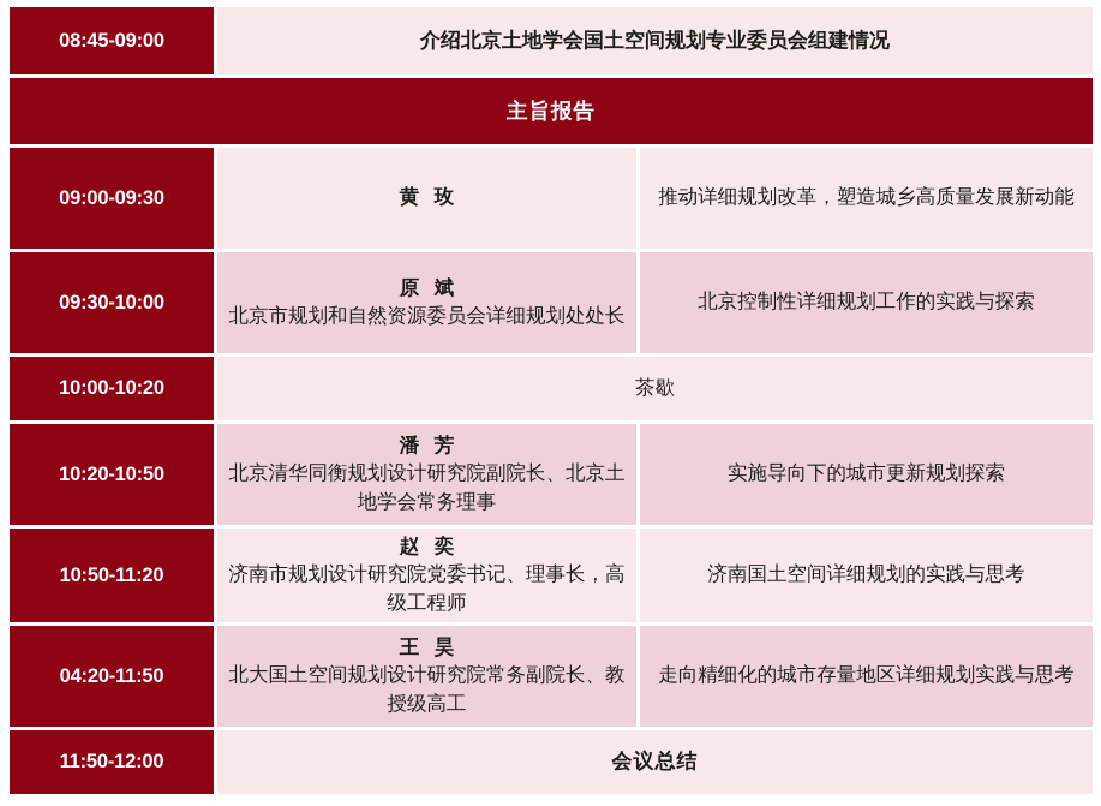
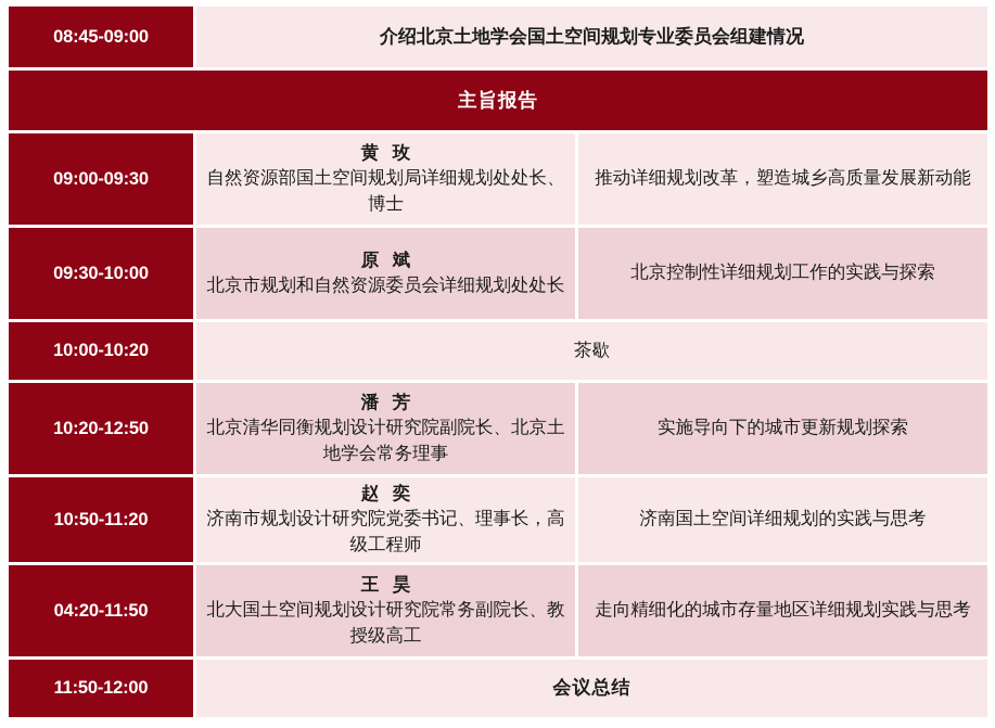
  08:45-09:00
  介绍北京土地学会国土空间规划专业委员会组建情况
  主旨报告
  09:00-09:30
  黄 玫
+ 自然资源部国土空间规划局详细规划处处长、博士
  推动详细规划改革，塑造城乡高质量发展新动能
  09:30-10:00
  原 斌
  北京市规划和自然资源委员会详细规划处处长
  北京控制性详细规划工作的实践与探索
  10:00-10:20
  茶歇
- 10:20-10:50
+ 10:20-12:50
  潘 芳
  北京清华同衡规划设计研究院副院长、北京土地学会常务理事
  实施导向下的城市更新规划探索
  10:50-11:20
  赵 奕
  济南市规划设计研究院党委书记、理事长，高级工程师
  济南国土空间详细规划的实践与思考
  04:20-11:50
  王 昊
  北大国土空间规划设计研究院常务副院长、教授级高工
  走向精细化的城市存量地区详细规划实践与思考
  11:50-12:00
  会议总结
